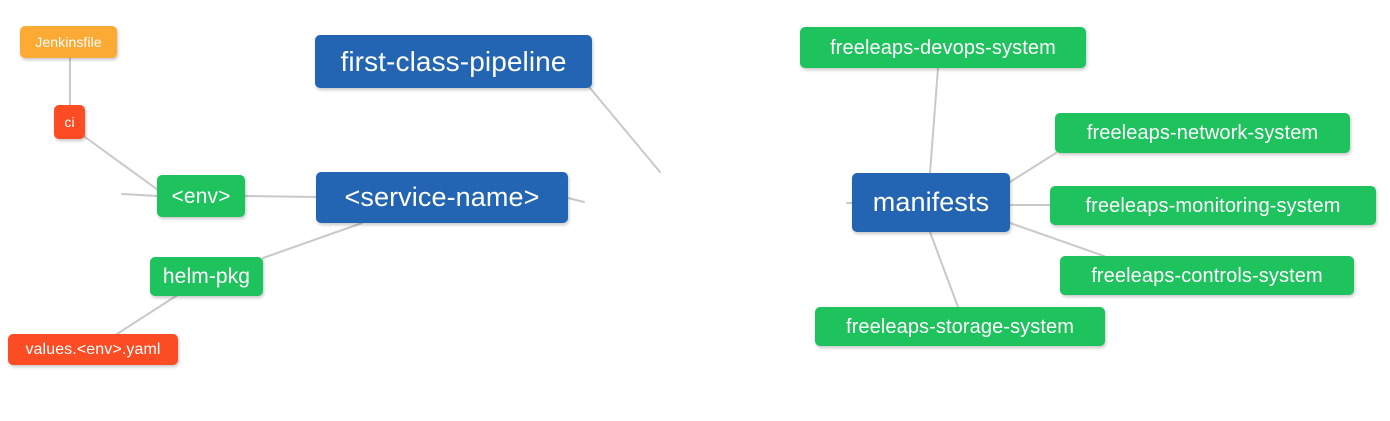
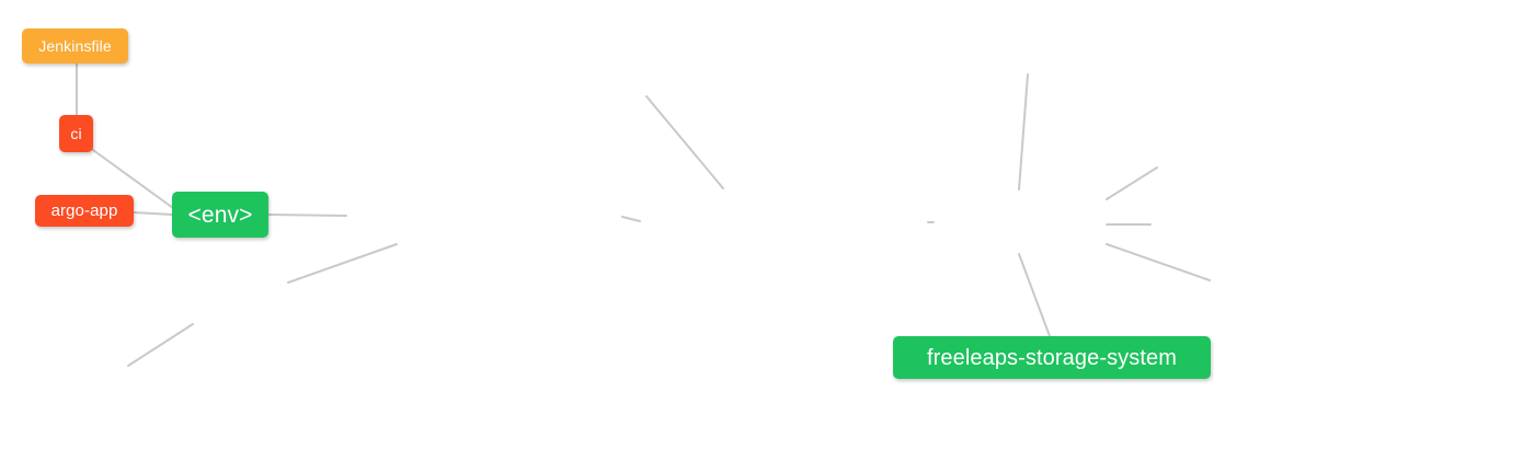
  Jenkinsfile
  ci
+ argo-app
  <env>
- <service-name>
- first-class-pipeline
- manifests
- helm-pkg
- values.<env>.yaml
- freeleaps-devops-system
- freeleaps-network-system
- freeleaps-monitoring-system
- freeleaps-controls-system
  freeleaps-storage-system
